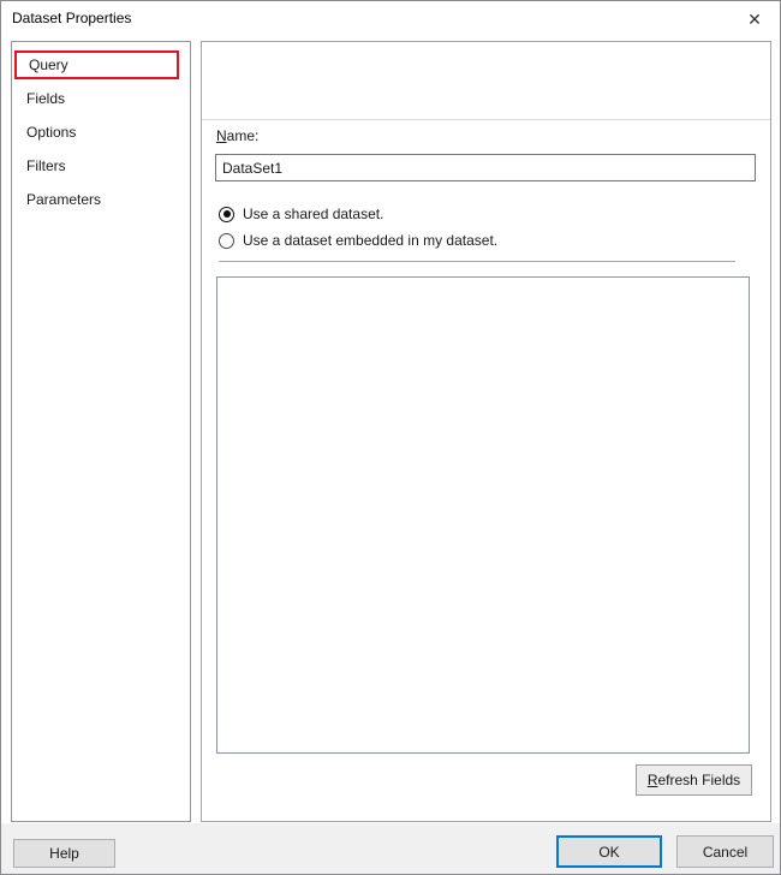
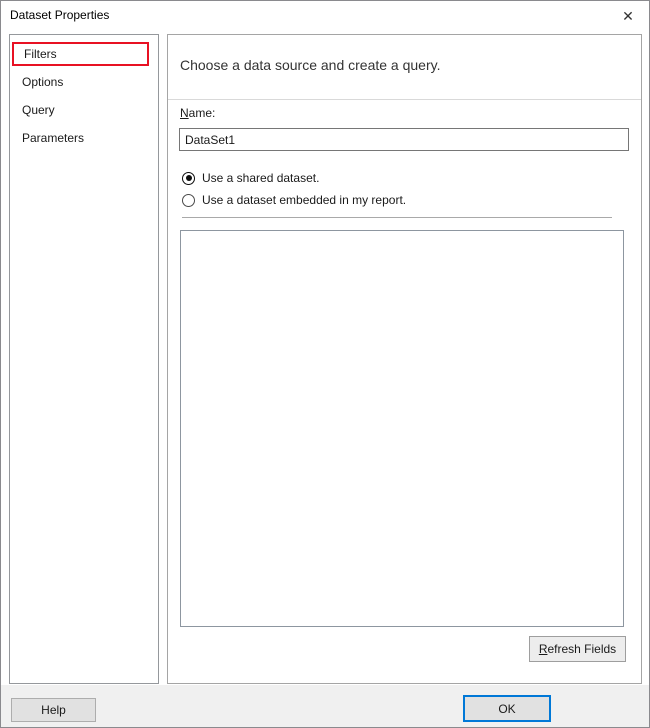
  Dataset Properties
  ✕
- Query
+ Filters
- Fields
  Options
- Filters
+ Query
  Parameters
+ Choose a data source and create a query.
  Name:
  DataSet1
  Use a shared dataset.
- Use a dataset embedded in my dataset.
+ Use a dataset embedded in my report.
  R
  efresh Fields
  Help
  OK
- Cancel
